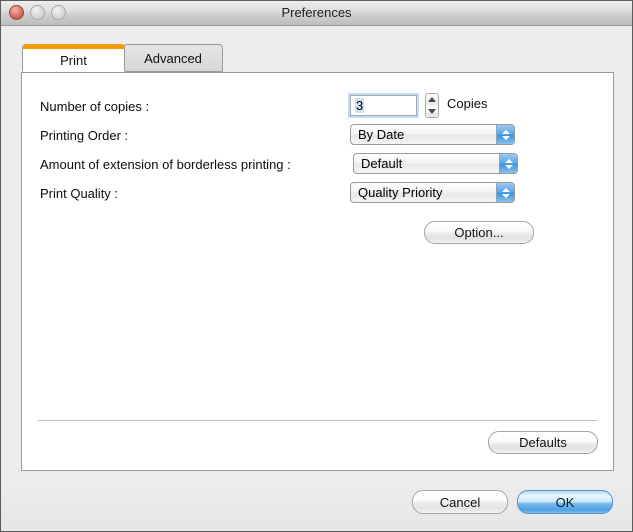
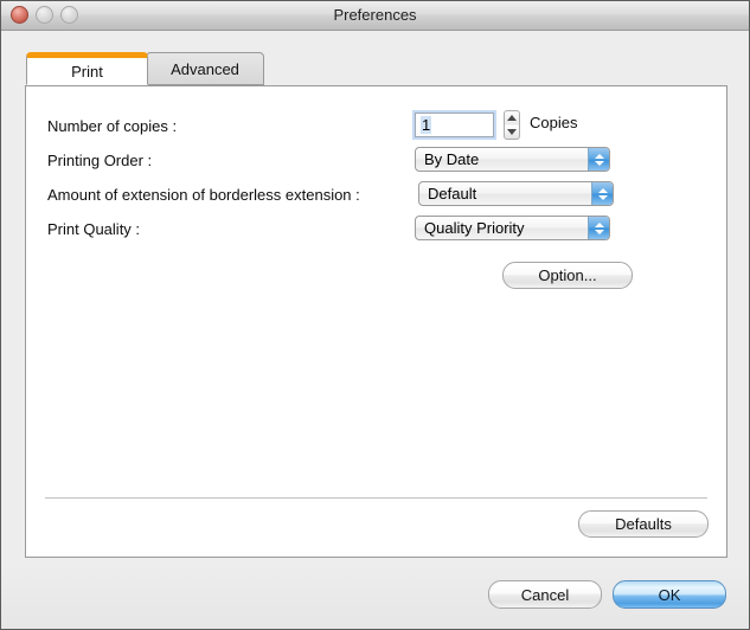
  Preferences
  Print
  Advanced
  Number of copies :
- 3
+ 1
  Copies
  Printing Order :
  By Date
- Amount of extension of borderless printing :
+ Amount of extension of borderless extension :
  Default
  Print Quality :
  Quality Priority
  Option...
  Defaults
  Cancel
  OK
